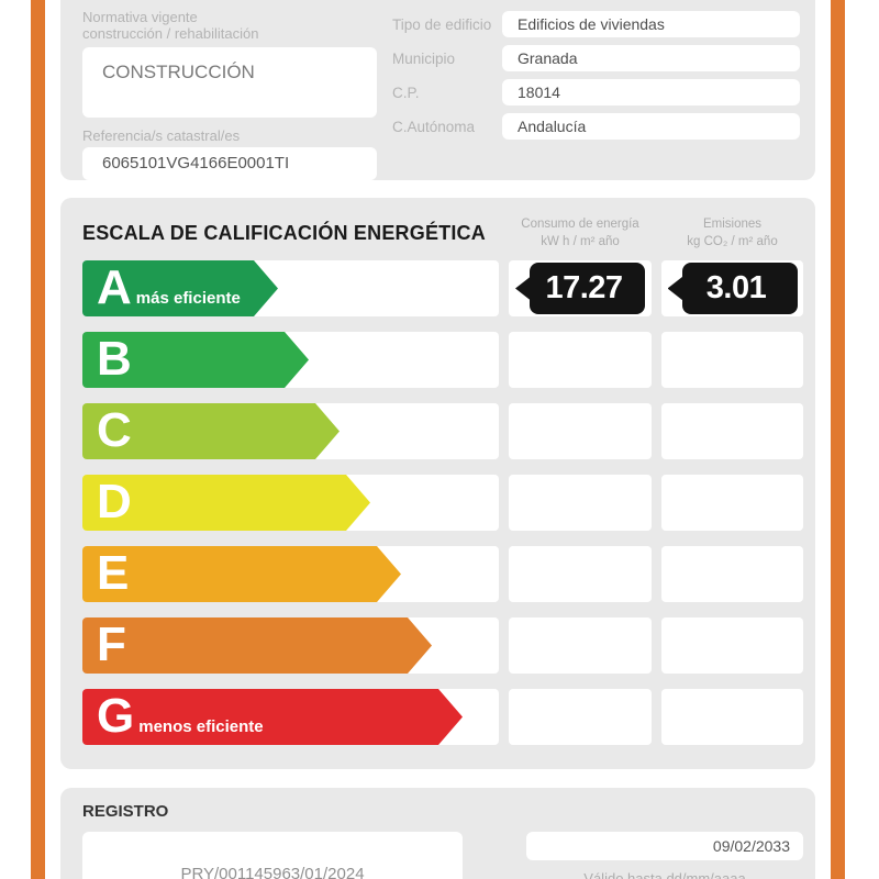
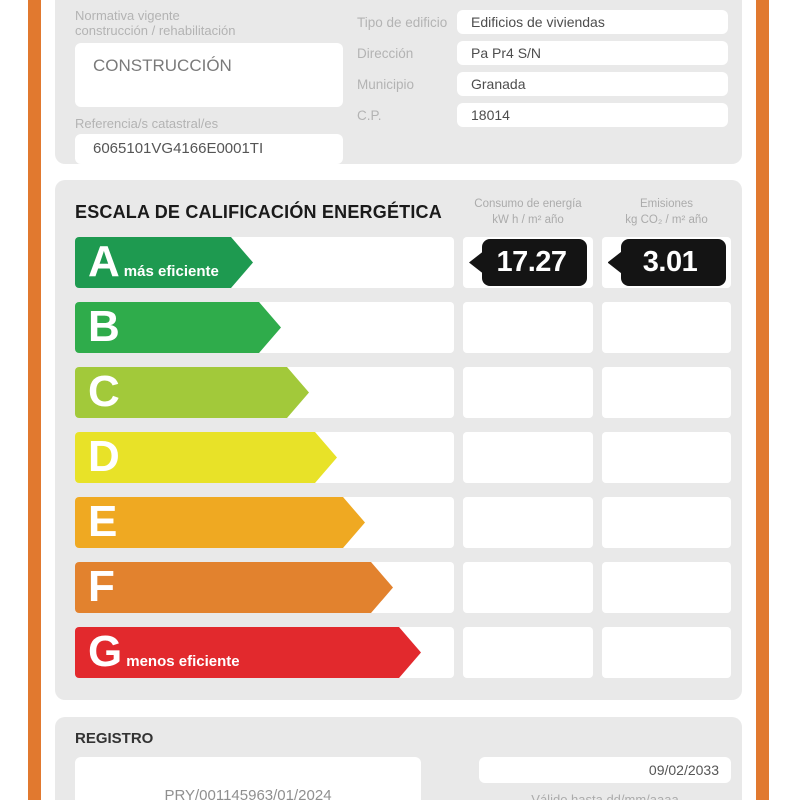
  Normativa vigente
  construcción / rehabilitación
  CONSTRUCCIÓN
  Referencia/s catastral/es
  6065101VG4166E0001TI
  Tipo de edificio
  Edificios de viviendas
+ Dirección
+ Pa Pr4 S/N
  Municipio
  Granada
  C.P.
  18014
- C.Autónoma
- Andalucía
  ESCALA DE CALIFICACIÓN ENERGÉTICA
  Consumo de energía
  kW h / m² año
  Emisiones
  kg CO₂ / m² año
  A
  más eficiente
  17.27
  3.01
  B
  C
  D
  E
  F
  G
  menos eficiente
  REGISTRO
  PRY/001145963/01/2024
  09/02/2033
